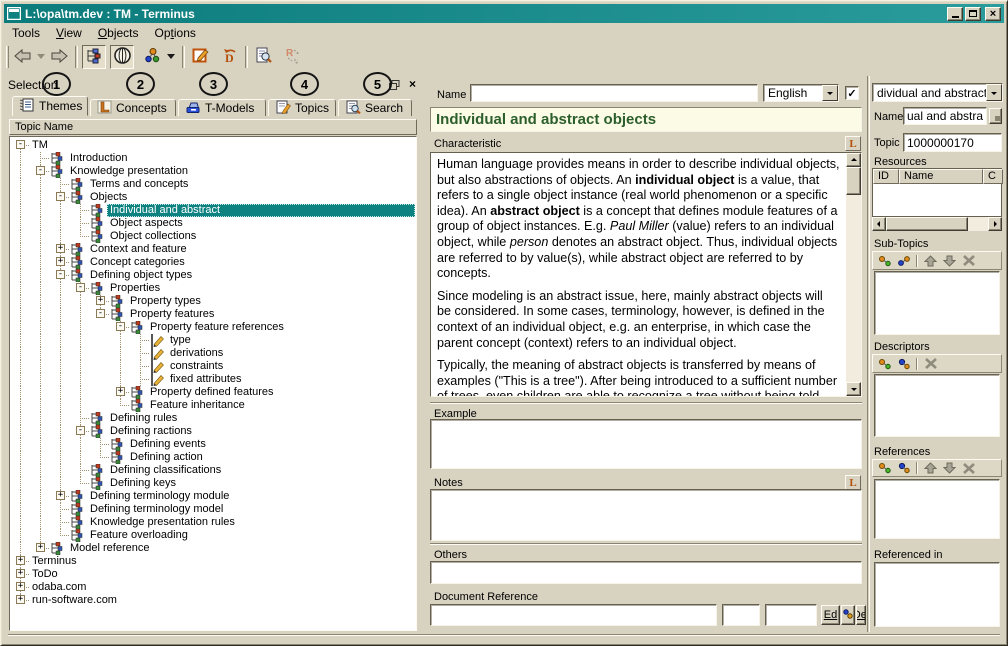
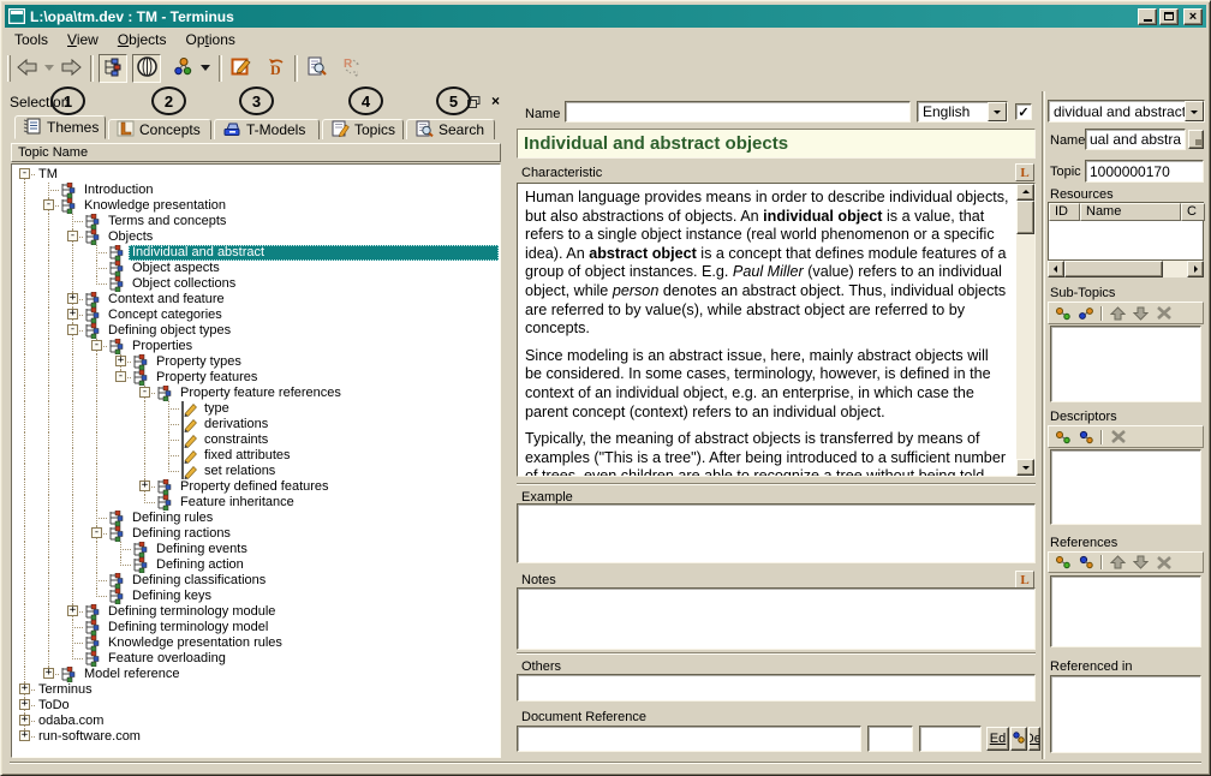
  L:\opa\tm.dev : TM - Terminus
  ×
  Tools
  View
  Objects
  Options
  D
  R
  Selection
  ×
  Themes
  Concepts
  T-Models
  Topics
  Search
  1
  2
  3
  4
  5
  Topic Name
  -
  TM
  Introduction
  -
  Knowledge presentation
  Terms and concepts
  -
  Objects
  Individual and abstract
  Object aspects
  Object collections
  +
  Context and feature
  +
  Concept categories
  -
  Defining object types
  -
  Properties
  +
  Property types
  -
  Property features
  -
  Property feature references
  type
  derivations
  constraints
  fixed attributes
+ set relations
  +
  Property defined features
  Feature inheritance
  Defining rules
  -
  Defining ractions
  Defining events
  Defining action
  Defining classifications
  Defining keys
  +
  Defining terminology module
  Defining terminology model
  Knowledge presentation rules
  Feature overloading
  +
  Model reference
  +
  Terminus
  +
  ToDo
  +
  odaba.com
  +
  run-software.com
  Name
  English
  ✓
  Individual and abstract objects
  Characteristic
  L
  Human language provides means in order to describe individual objects, but also abstractions of objects. An individual object is a value, that refers to a single object instance (real world phenomenon or a specific idea). An abstract object is a concept that defines module features of a group of object instances. E.g. Paul Miller (value) refers to an individual object, while person denotes an abstract object. Thus, individual objects are referred to by value(s), while abstract object are referred to by concepts.
  Since modeling is an abstract issue, here, mainly abstract objects will be considered. In some cases, terminology, however, is defined in the context of an individual object, e.g. an enterprise, in which case the parent concept (context) refers to an individual object.
  Example
  Notes
  L
  Others
  Document Reference
  Ed
  dividual and abstrac
  Name
  ual and abstra
  Topic
  1000000170
  Resources
  ID
  Name
  C
  Sub-Topics
  Descriptors
  References
  Referenced in
